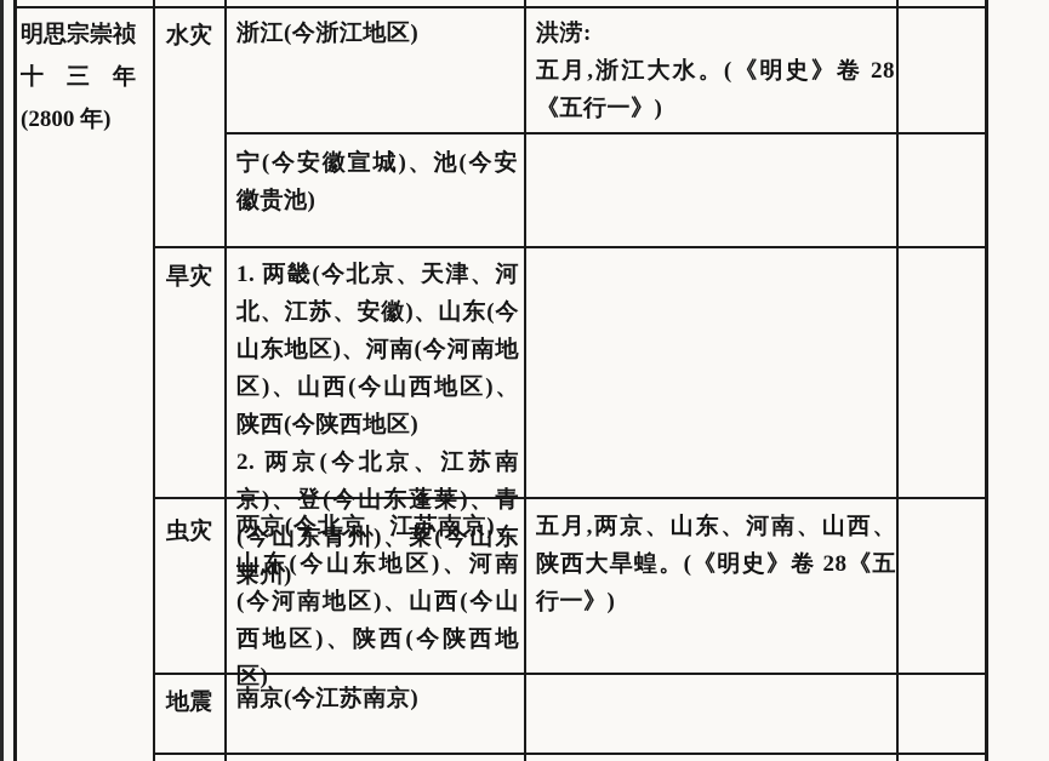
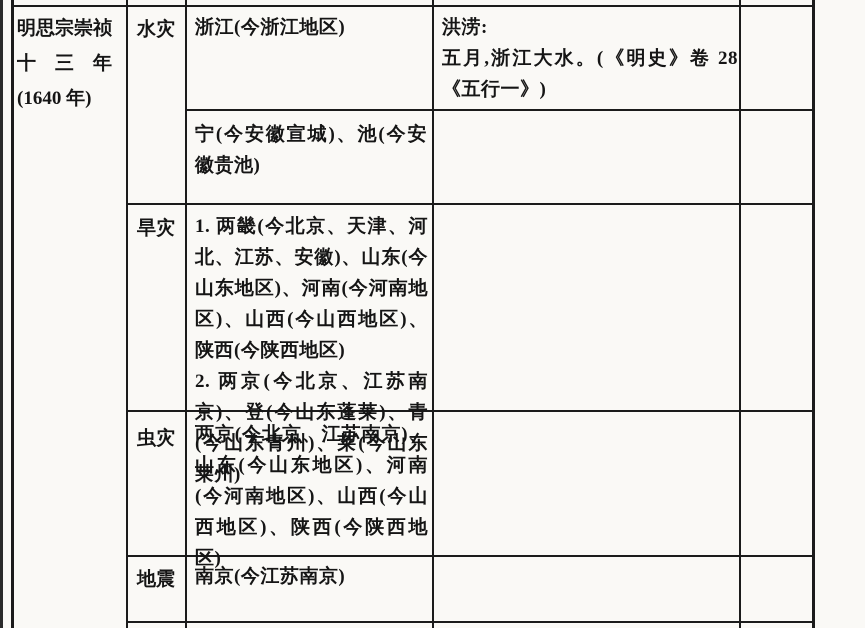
  明思宗崇祯
  十 三 年
- (2800 年)
+ (1640 年)
  水灾
  旱灾
  虫灾
  地震
  浙江(今浙江地区)
  洪涝:
  五月,浙江大水。(《明史》卷 28《五行一》)
  宁(今安徽宣城)、池(今安徽贵池)
  1. 两畿(今北京、天津、河北、江苏、安徽)、山东(今山东地区)、河南(今河南地区)、山西(今山西地区)、陕西(今陕西地区)
  2. 两京(今北京、江苏南京)、登(今山东蓬莱)、青(今山东青州)、莱(今山东莱州)
  两京(今北京、江苏南京)、山东(今山东地区)、河南(今河南地区)、山西(今山西地区)、陕西(今陕西地区)
- 五月,两京、山东、河南、山西、陕西大旱蝗。(《明史》卷 28《五行一》)
  南京(今江苏南京)
